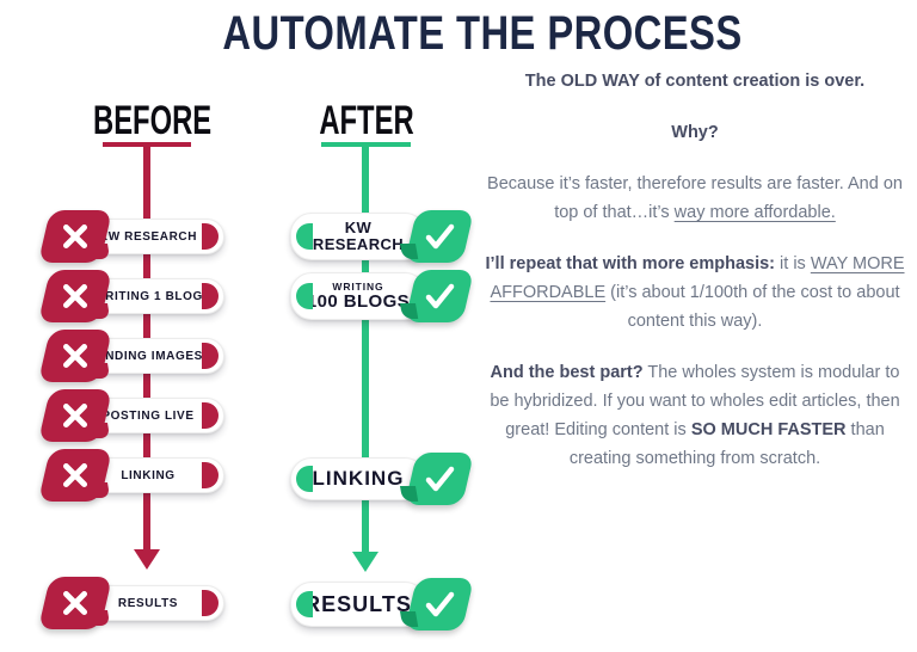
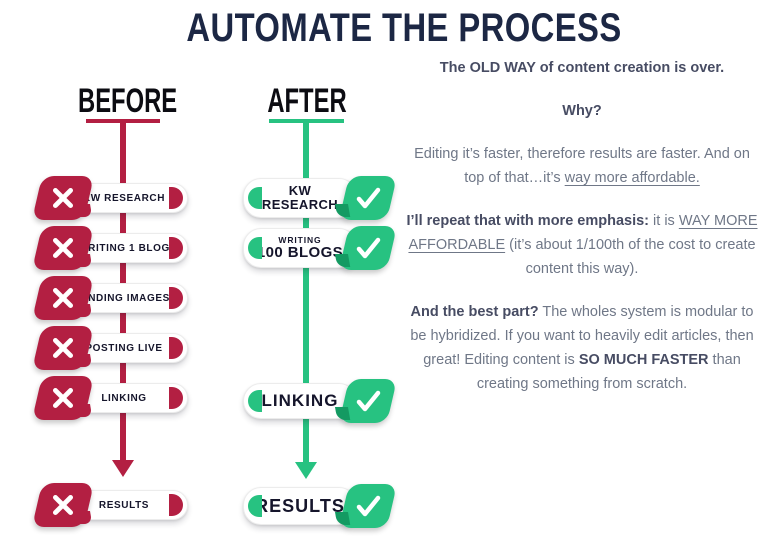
  AUTOMATE THE PROCESS
  BEFORE
  W RESEARCH
  RITING 1 BLOG
  NDING IMAGES
  POSTING LIVE
  LINKING
  RESULTS
  AFTER
  KW
  RESEARCH
  WRITING
  00 BLOGS
  LINKING
  RESULTS
  The OLD WAY of content creation is over.
  Why?
- Because it’s faster, therefore results are faster. And on top of that…it’s way more affordable.
+ Editing it’s faster, therefore results are faster. And on top of that…it’s way more affordable.
- I’ll repeat that with more emphasis: it is WAY MORE AFFORDABLE (it’s about 1/100th of the cost to about content this way).
+ I’ll repeat that with more emphasis: it is WAY MORE AFFORDABLE (it’s about 1/100th of the cost to create content this way).
- And the best part? The wholes system is modular to be hybridized. If you want to wholes edit articles, then great! Editing content is SO MUCH FASTER than creating something from scratch.
+ And the best part? The wholes system is modular to be hybridized. If you want to heavily edit articles, then great! Editing content is SO MUCH FASTER than creating something from scratch.
